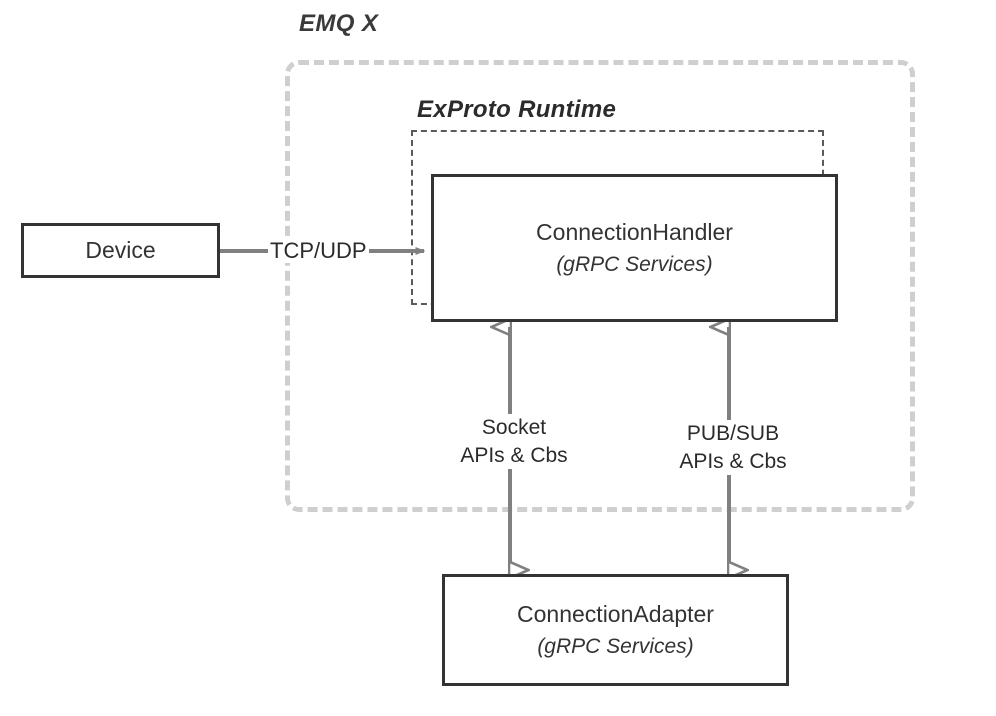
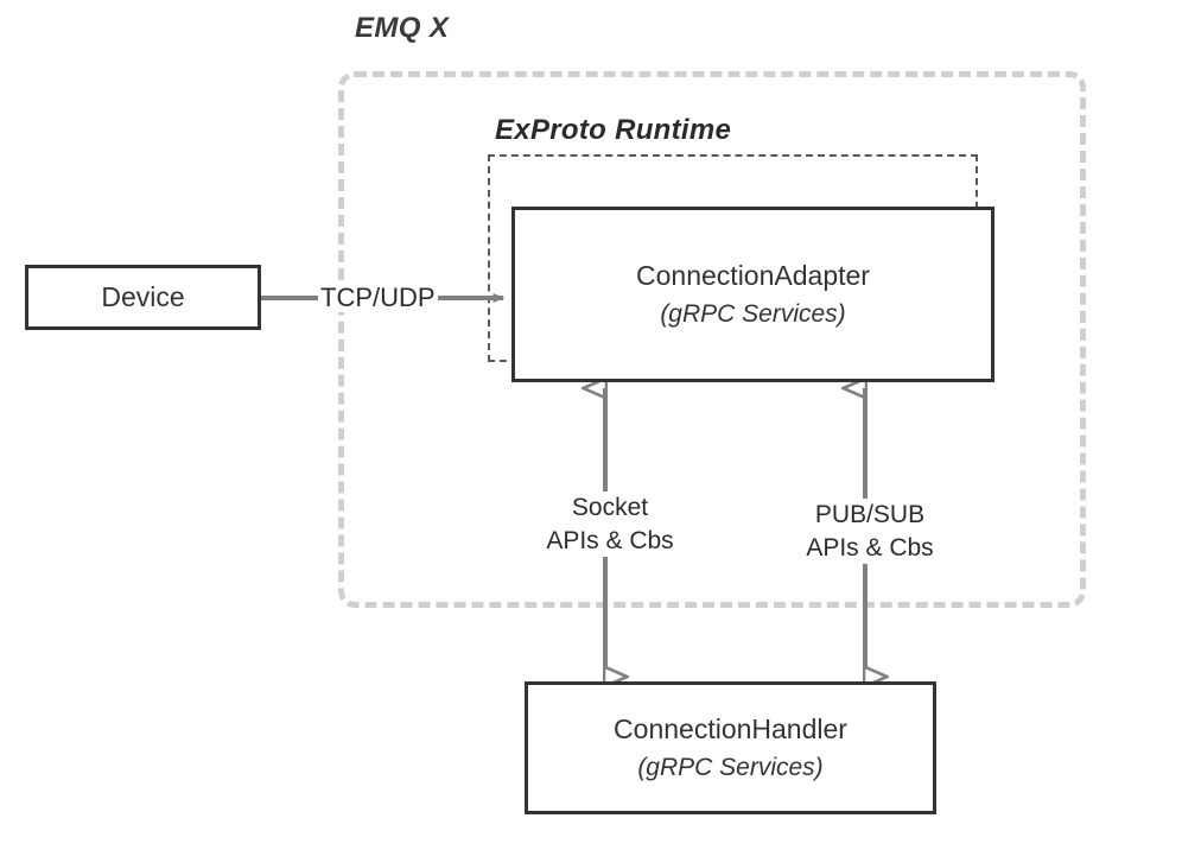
  EMQ X
  ExProto Runtime
  Device
- ConnectionHandler
+ ConnectionAdapter
  (gRPC Services)
- ConnectionAdapter
+ ConnectionHandler
  (gRPC Services)
  TCP/UDP
  Socket
  APIs & Cbs
  PUB/SUB
  APIs & Cbs
